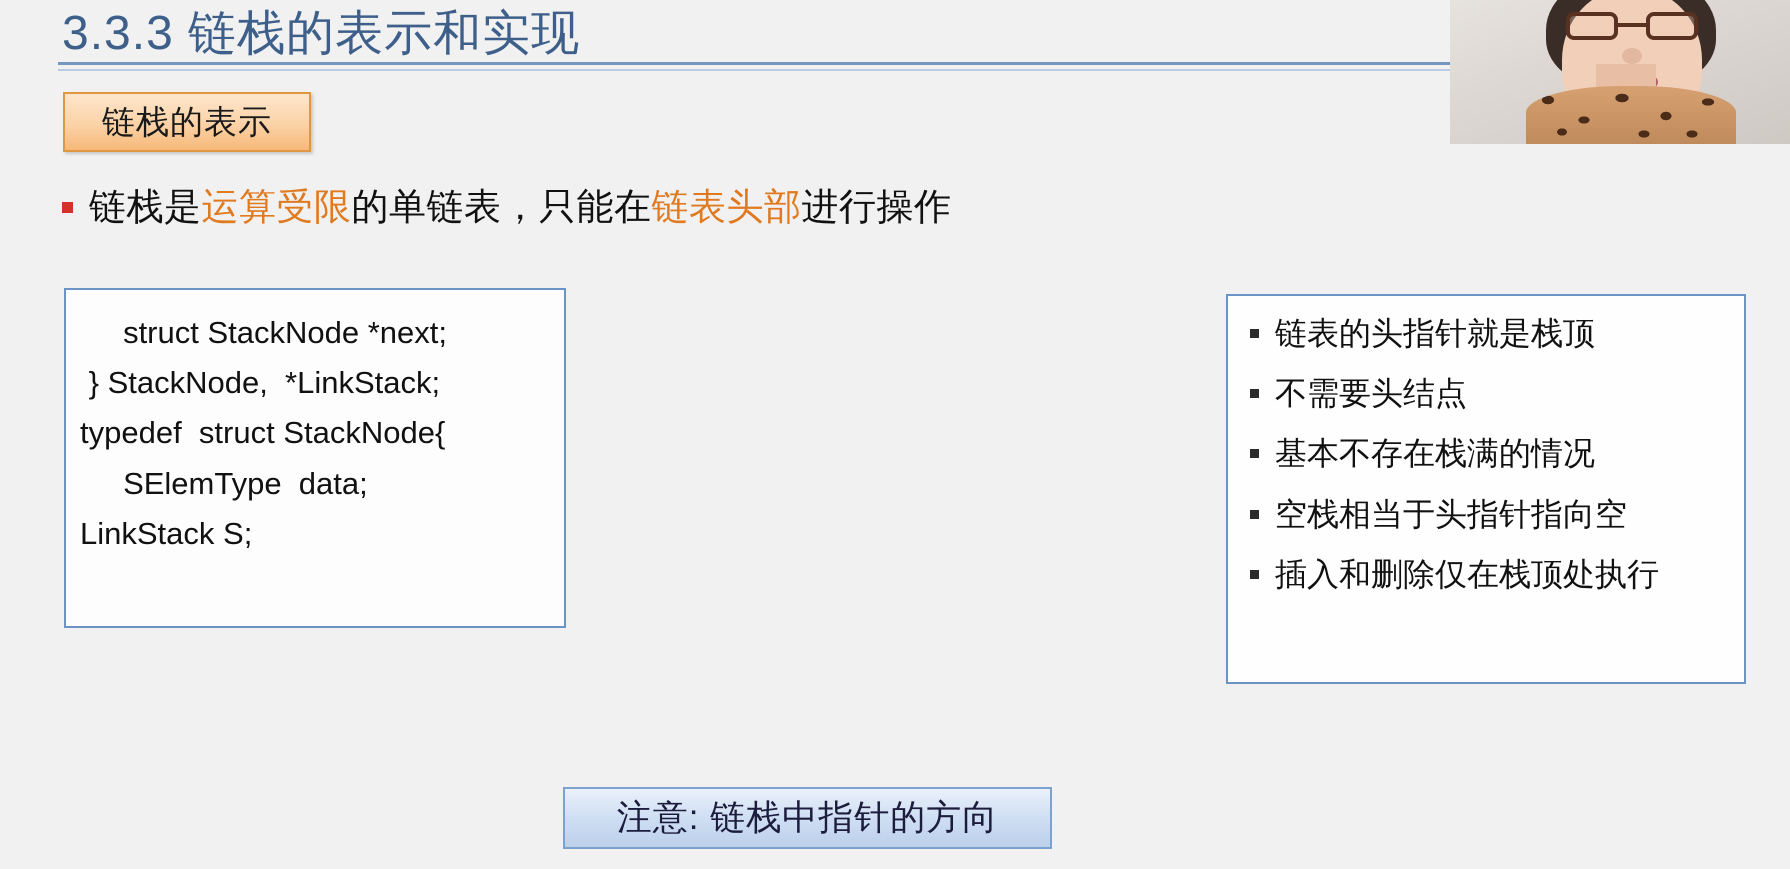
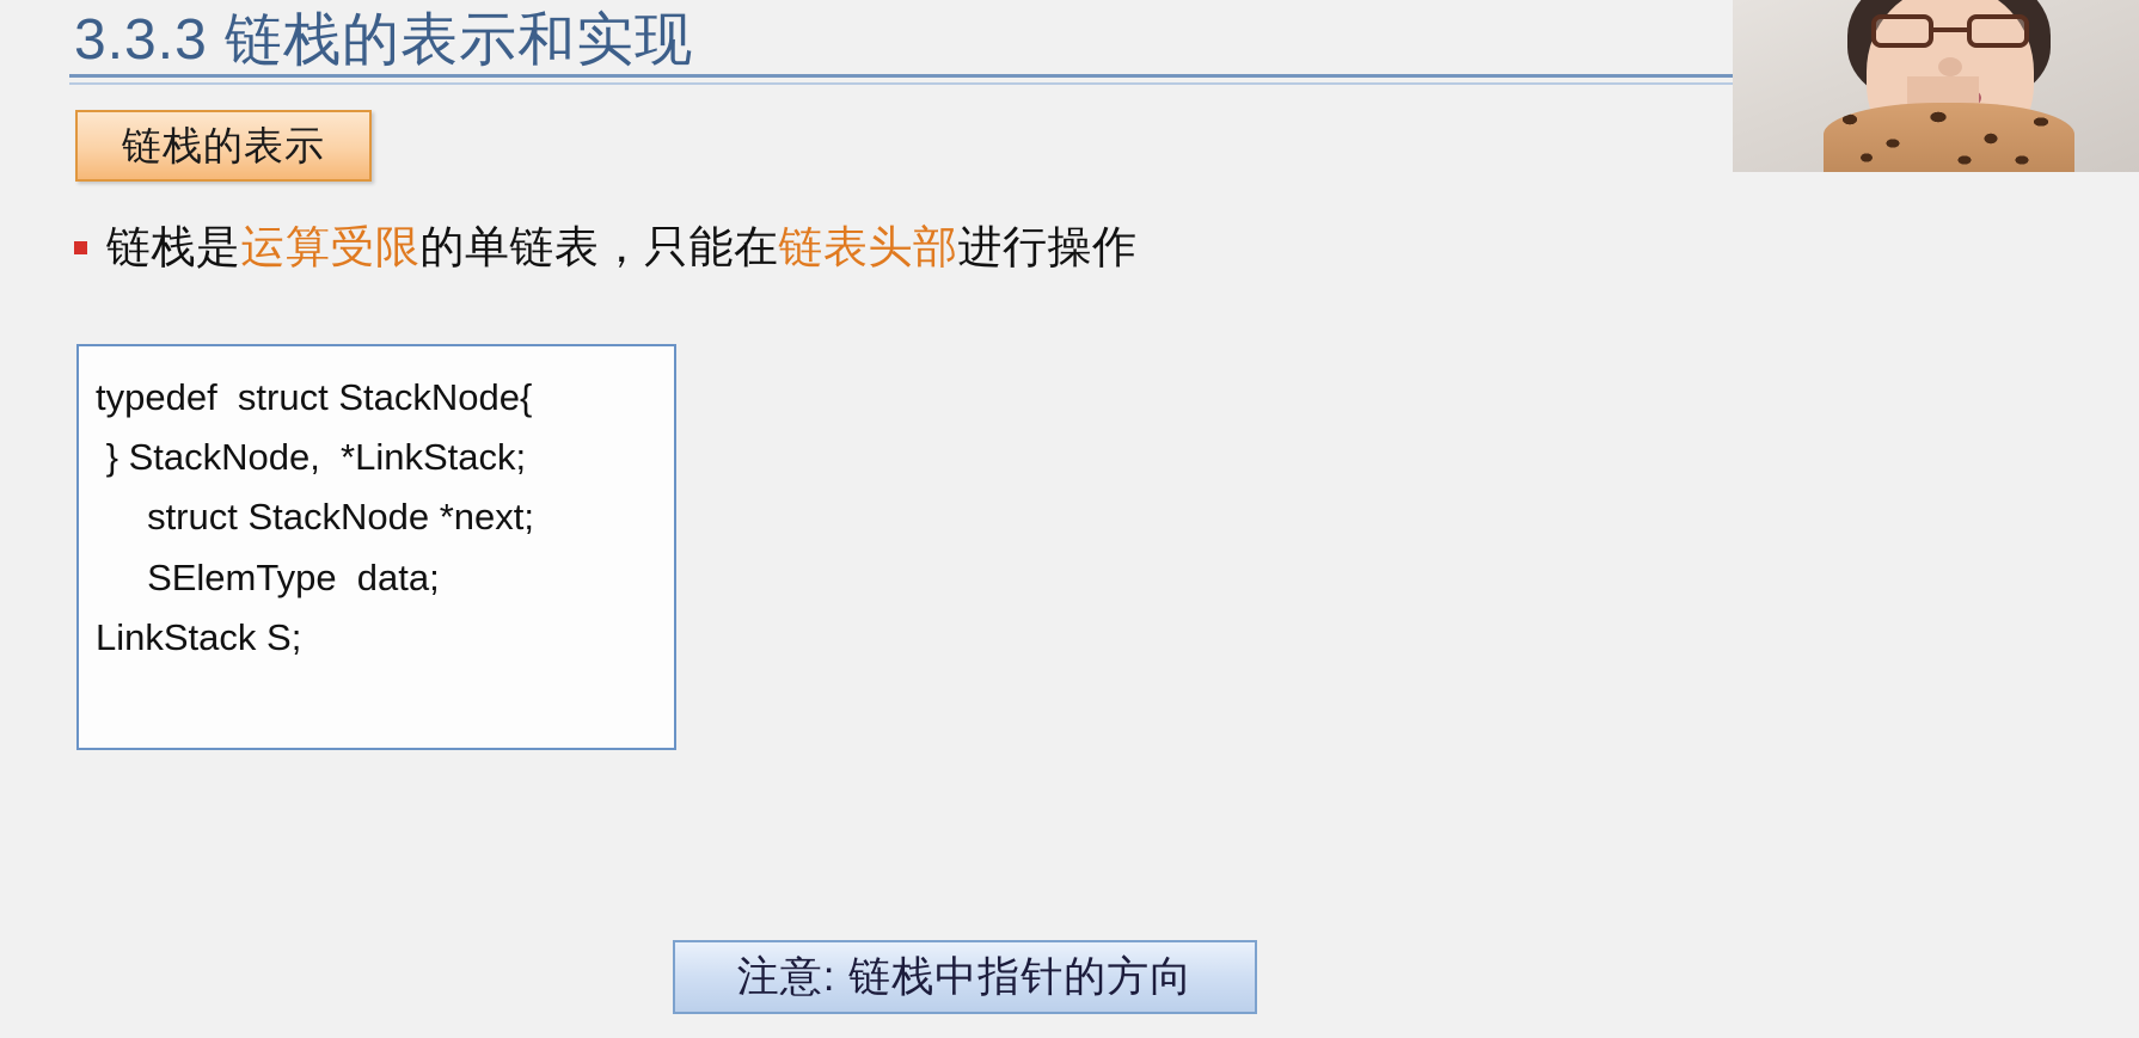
  3.3.3 链栈的表示和实现
  链栈的表示
  链栈是运算受限的单链表，只能在链表头部进行操作
- struct StackNode *next;
+ typedef struct StackNode{
  } StackNode, *LinkStack;
- typedef struct StackNode{
+ struct StackNode *next;
  SElemType data;
  LinkStack S;
- 链表的头指针就是栈顶
- 不需要头结点
- 基本不存在栈满的情况
- 空栈相当于头指针指向空
- 插入和删除仅在栈顶处执行
  注意: 链栈中指针的方向
